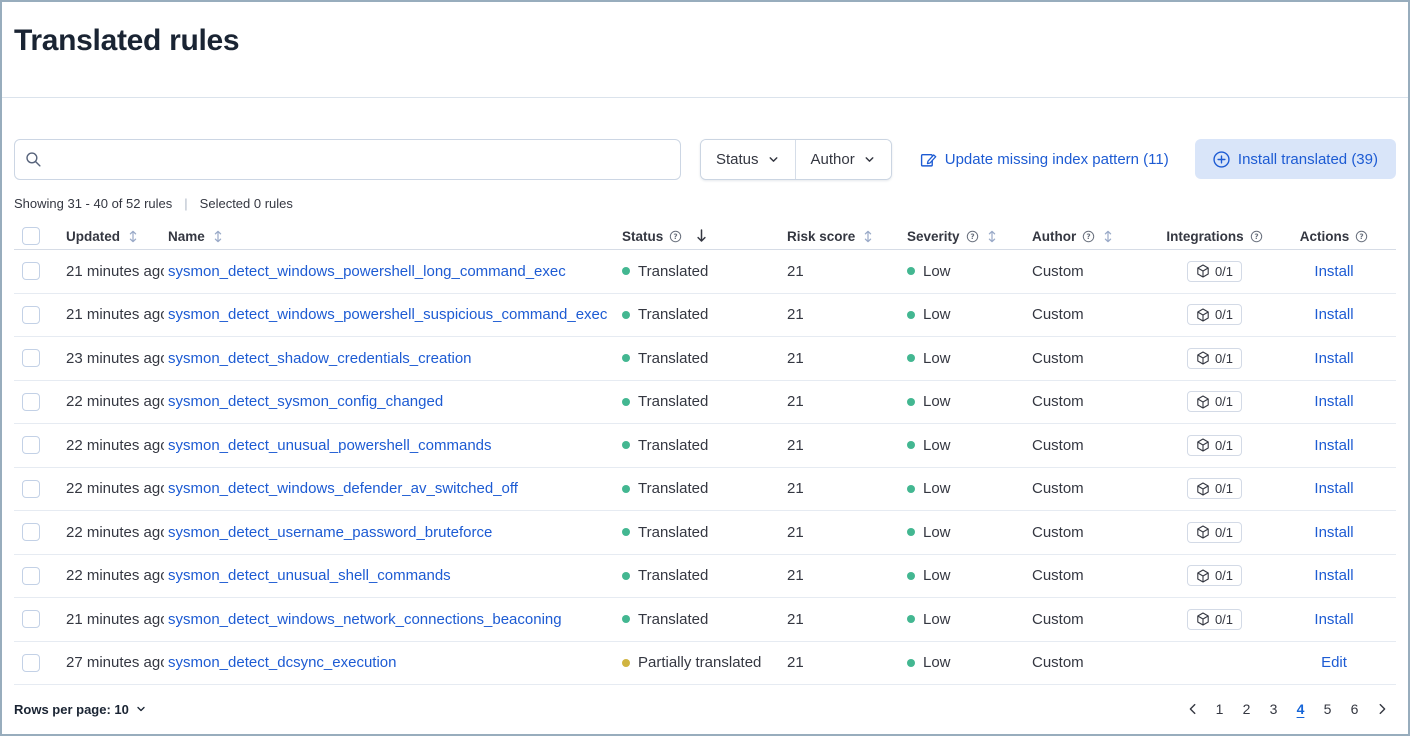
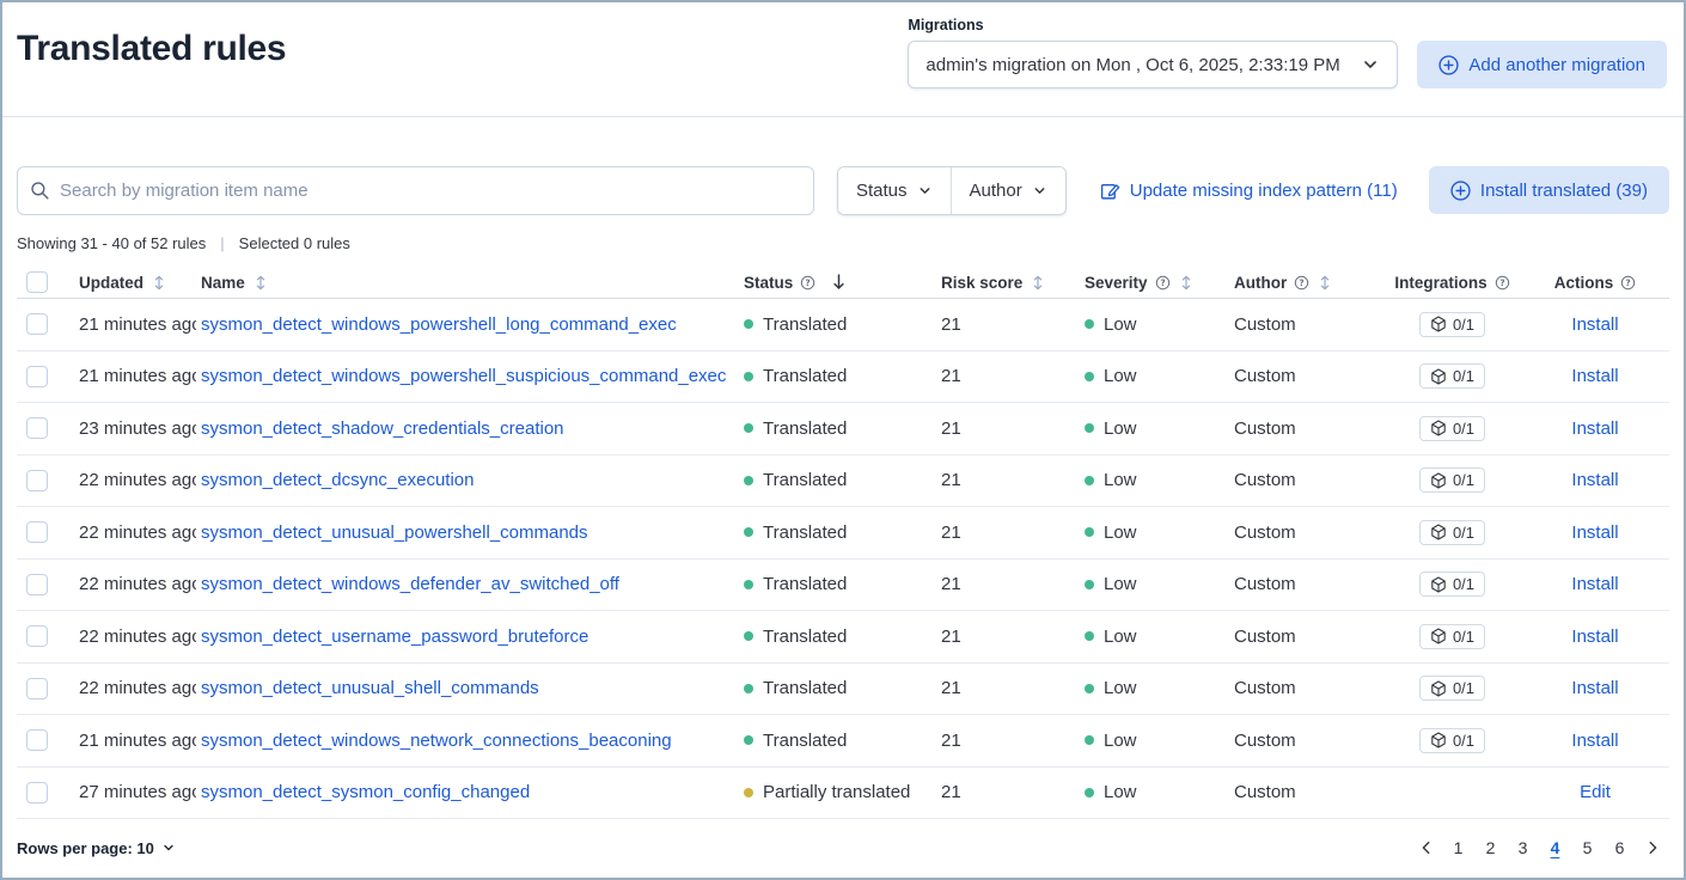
  Translated rules
+ Migrations
+ admin's migration on Mon , Oct 6, 2025, 2:33:19 PM
+ Add another migration
+ Search by migration item name
  Status
  Author
  Update missing index pattern (11)
  Install translated (39)
  Showing 31 - 40 of 52 rules
  |
  Selected 0 rules
  Updated
  Name
  Status
  ?
  Risk score
  Severity
  ?
  Author
  ?
  Integrations
  ?
  Actions
  ?
  21 minutes ag
  sysmon_detect_windows_powershell_long_command_exec
  Translated
  21
  Low
  Custom
  0/1
  Install
  21 minutes ag
  sysmon_detect_windows_powershell_suspicious_command_exec
  Translated
  21
  Low
  Custom
  0/1
  Install
  23 minutes ag
  sysmon_detect_shadow_credentials_creation
  Translated
  21
  Low
  Custom
  0/1
  Install
  22 minutes ag
- sysmon_detect_sysmon_config_changed
+ sysmon_detect_dcsync_execution
  Translated
  21
  Low
  Custom
  0/1
  Install
  22 minutes ag
  sysmon_detect_unusual_powershell_commands
  Translated
  21
  Low
  Custom
  0/1
  Install
  22 minutes ag
  sysmon_detect_windows_defender_av_switched_off
  Translated
  21
  Low
  Custom
  0/1
  Install
  22 minutes ag
  sysmon_detect_username_password_bruteforce
  Translated
  21
  Low
  Custom
  0/1
  Install
  22 minutes ag
  sysmon_detect_unusual_shell_commands
  Translated
  21
  Low
  Custom
  0/1
  Install
  21 minutes ag
  sysmon_detect_windows_network_connections_beaconing
  Translated
  21
  Low
  Custom
  0/1
  Install
  27 minutes ag
- sysmon_detect_dcsync_execution
+ sysmon_detect_sysmon_config_changed
  Partially translated
  21
  Low
  Custom
  Edit
  Rows per page: 10
  1
  2
  3
  4
  5
  6
